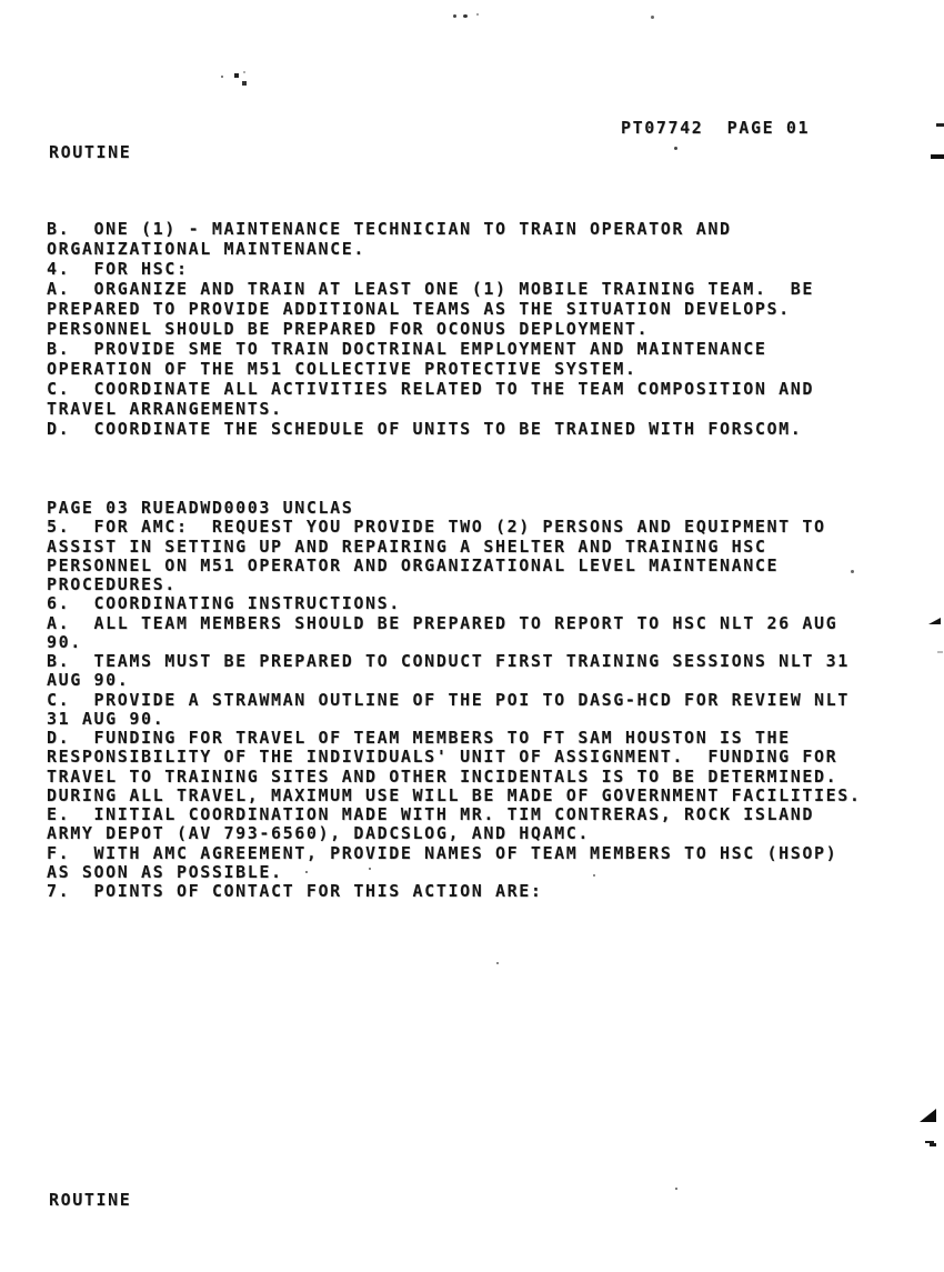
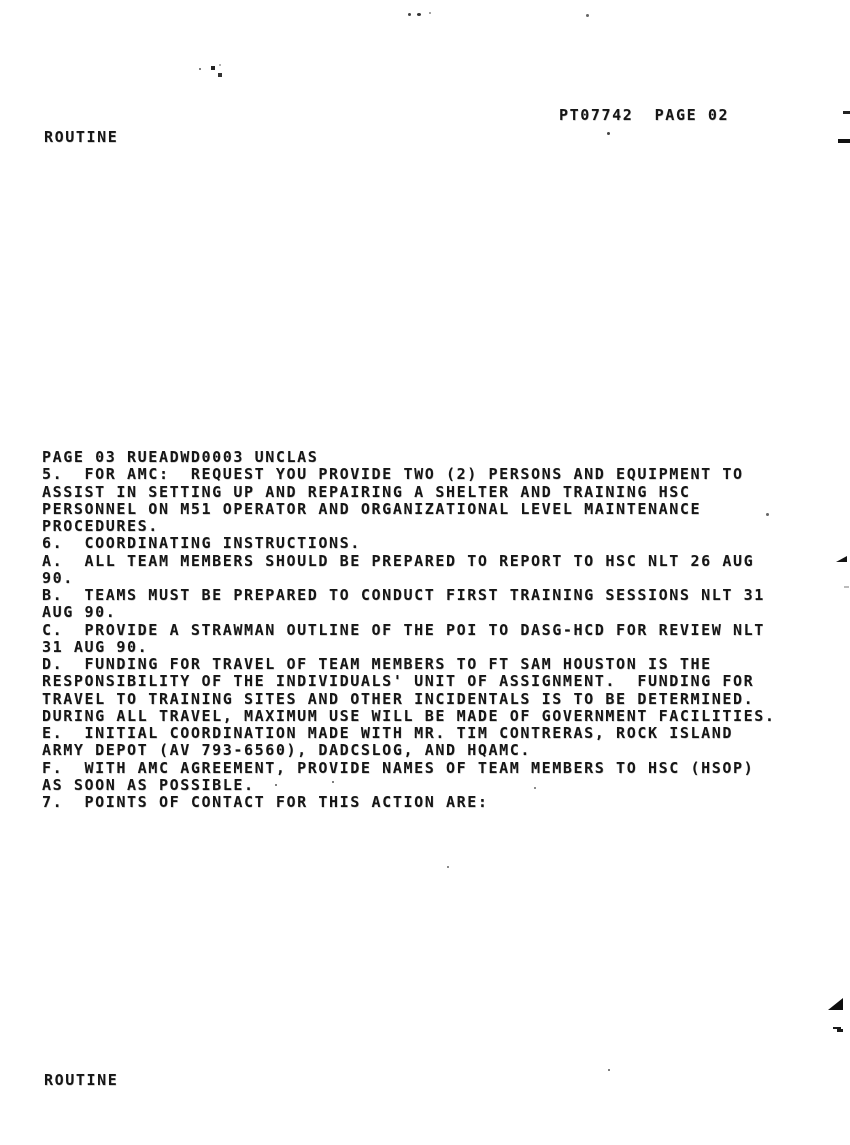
- PT07742 PAGE 01
+ PT07742 PAGE 02
  ROUTINE
- B. ONE (1) - MAINTENANCE TECHNICIAN TO TRAIN OPERATOR AND
- ORGANIZATIONAL MAINTENANCE.
- 4. FOR HSC:
- A. ORGANIZE AND TRAIN AT LEAST ONE (1) MOBILE TRAINING TEAM. BE
- PREPARED TO PROVIDE ADDITIONAL TEAMS AS THE SITUATION DEVELOPS.
- PERSONNEL SHOULD BE PREPARED FOR OCONUS DEPLOYMENT.
- B. PROVIDE SME TO TRAIN DOCTRINAL EMPLOYMENT AND MAINTENANCE
- OPERATION OF THE M51 COLLECTIVE PROTECTIVE SYSTEM.
- C. COORDINATE ALL ACTIVITIES RELATED TO THE TEAM COMPOSITION AND
- TRAVEL ARRANGEMENTS.
- D. COORDINATE THE SCHEDULE OF UNITS TO BE TRAINED WITH FORSCOM.
  PAGE 03 RUEADWD0003 UNCLAS
  5. FOR AMC: REQUEST YOU PROVIDE TWO (2) PERSONS AND EQUIPMENT TO
  ASSIST IN SETTING UP AND REPAIRING A SHELTER AND TRAINING HSC
  PERSONNEL ON M51 OPERATOR AND ORGANIZATIONAL LEVEL MAINTENANCE
  PROCEDURES.
  6. COORDINATING INSTRUCTIONS.
  A. ALL TEAM MEMBERS SHOULD BE PREPARED TO REPORT TO HSC NLT 26 AUG
  90.
  B. TEAMS MUST BE PREPARED TO CONDUCT FIRST TRAINING SESSIONS NLT 31
  AUG 90.
  C. PROVIDE A STRAWMAN OUTLINE OF THE POI TO DASG-HCD FOR REVIEW NLT
  31 AUG 90.
  D. FUNDING FOR TRAVEL OF TEAM MEMBERS TO FT SAM HOUSTON IS THE
  RESPONSIBILITY OF THE INDIVIDUALS' UNIT OF ASSIGNMENT. FUNDING FOR
  TRAVEL TO TRAINING SITES AND OTHER INCIDENTALS IS TO BE DETERMINED.
  DURING ALL TRAVEL, MAXIMUM USE WILL BE MADE OF GOVERNMENT FACILITIES.
  E. INITIAL COORDINATION MADE WITH MR. TIM CONTRERAS, ROCK ISLAND
  ARMY DEPOT (AV 793-6560), DADCSLOG, AND HQAMC.
  F. WITH AMC AGREEMENT, PROVIDE NAMES OF TEAM MEMBERS TO HSC (HSOP)
  AS SOON AS POSSIBLE.
  7. POINTS OF CONTACT FOR THIS ACTION ARE:
  ROUTINE
